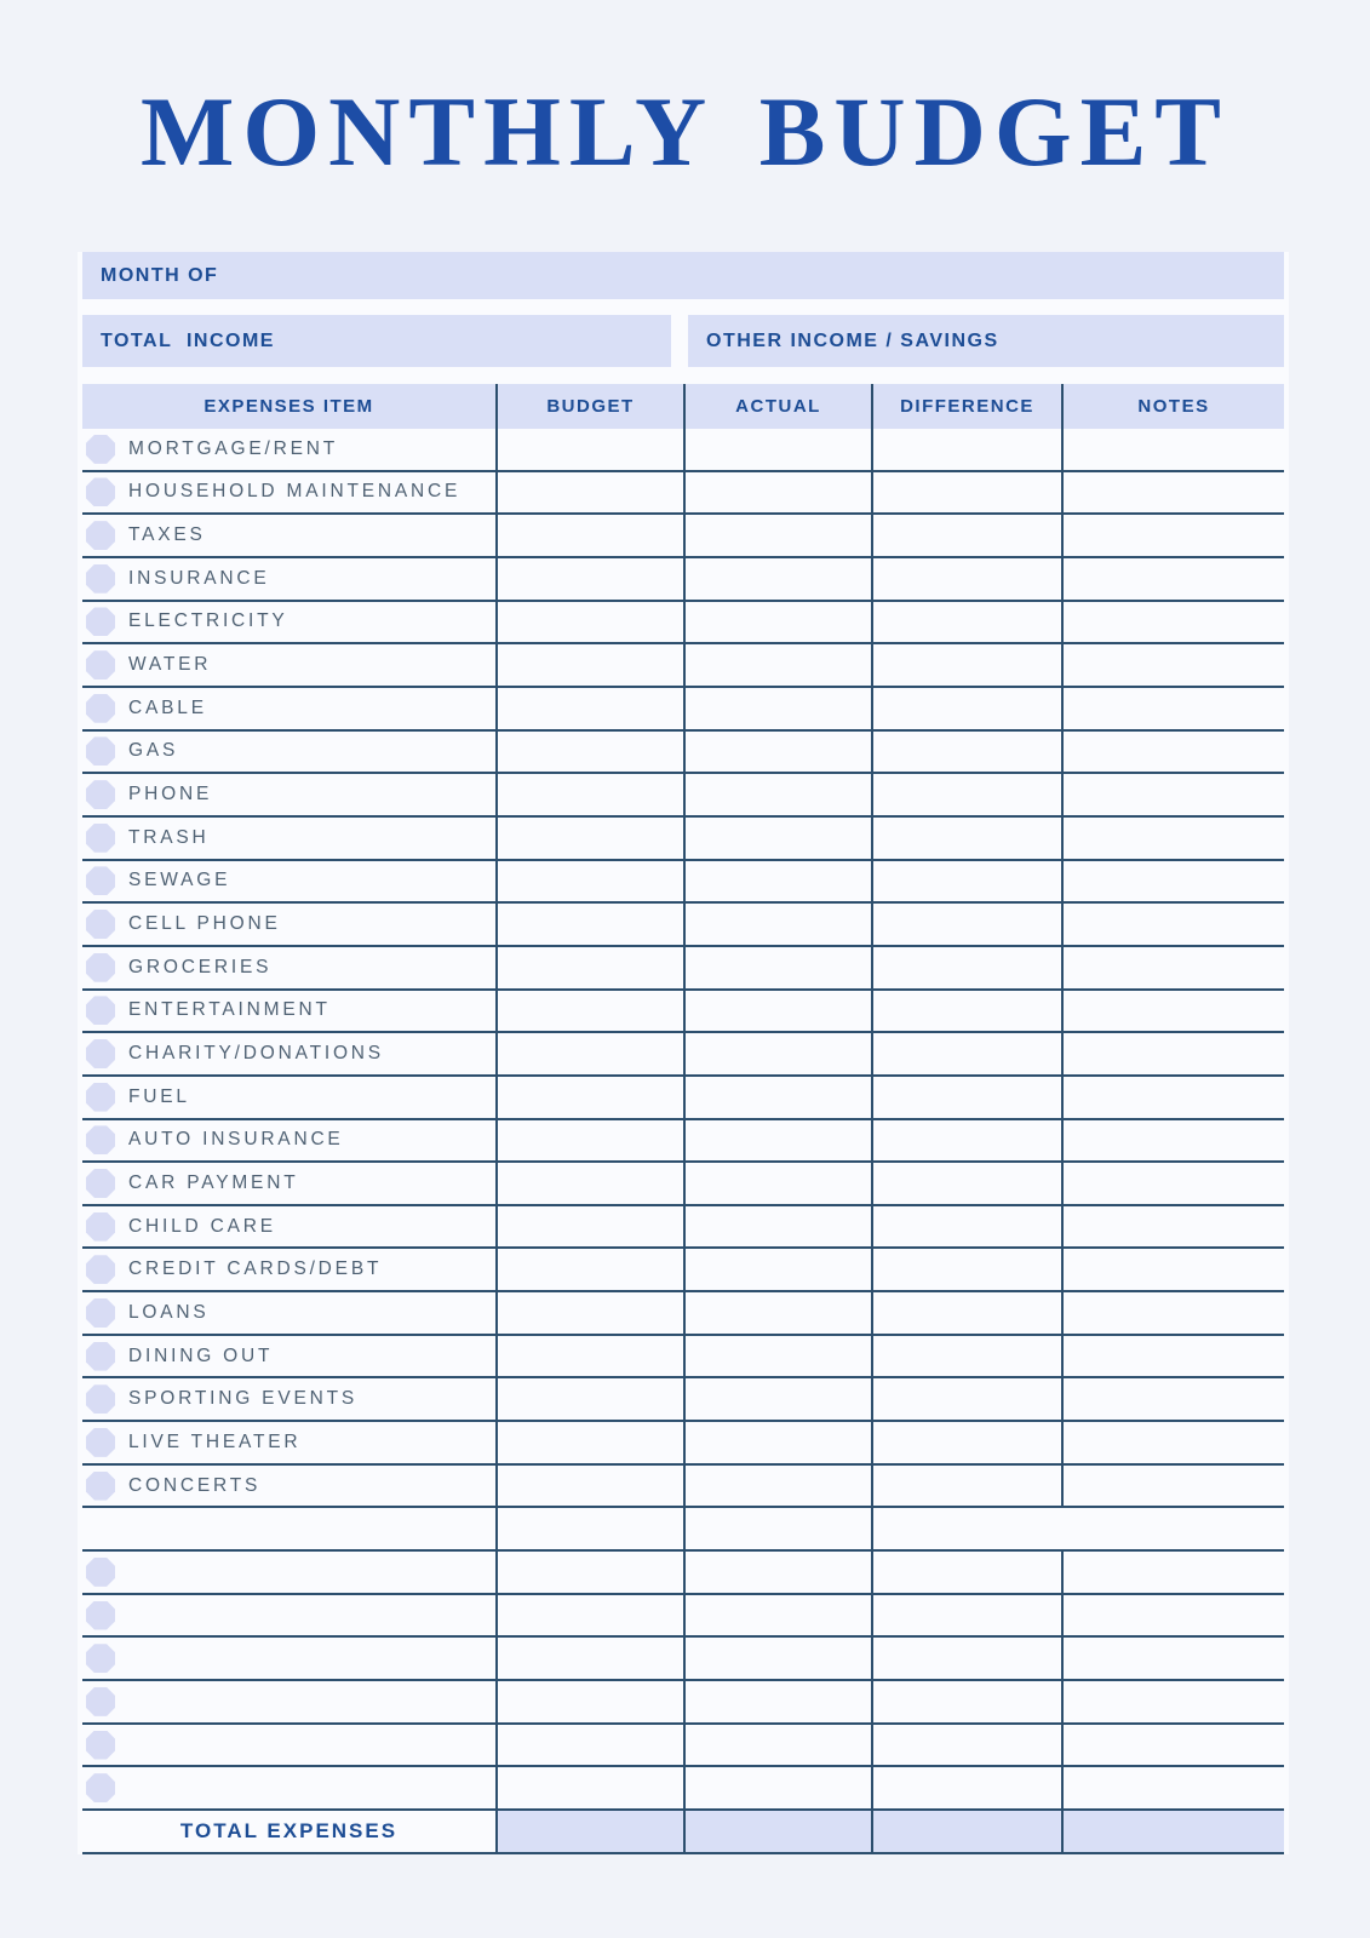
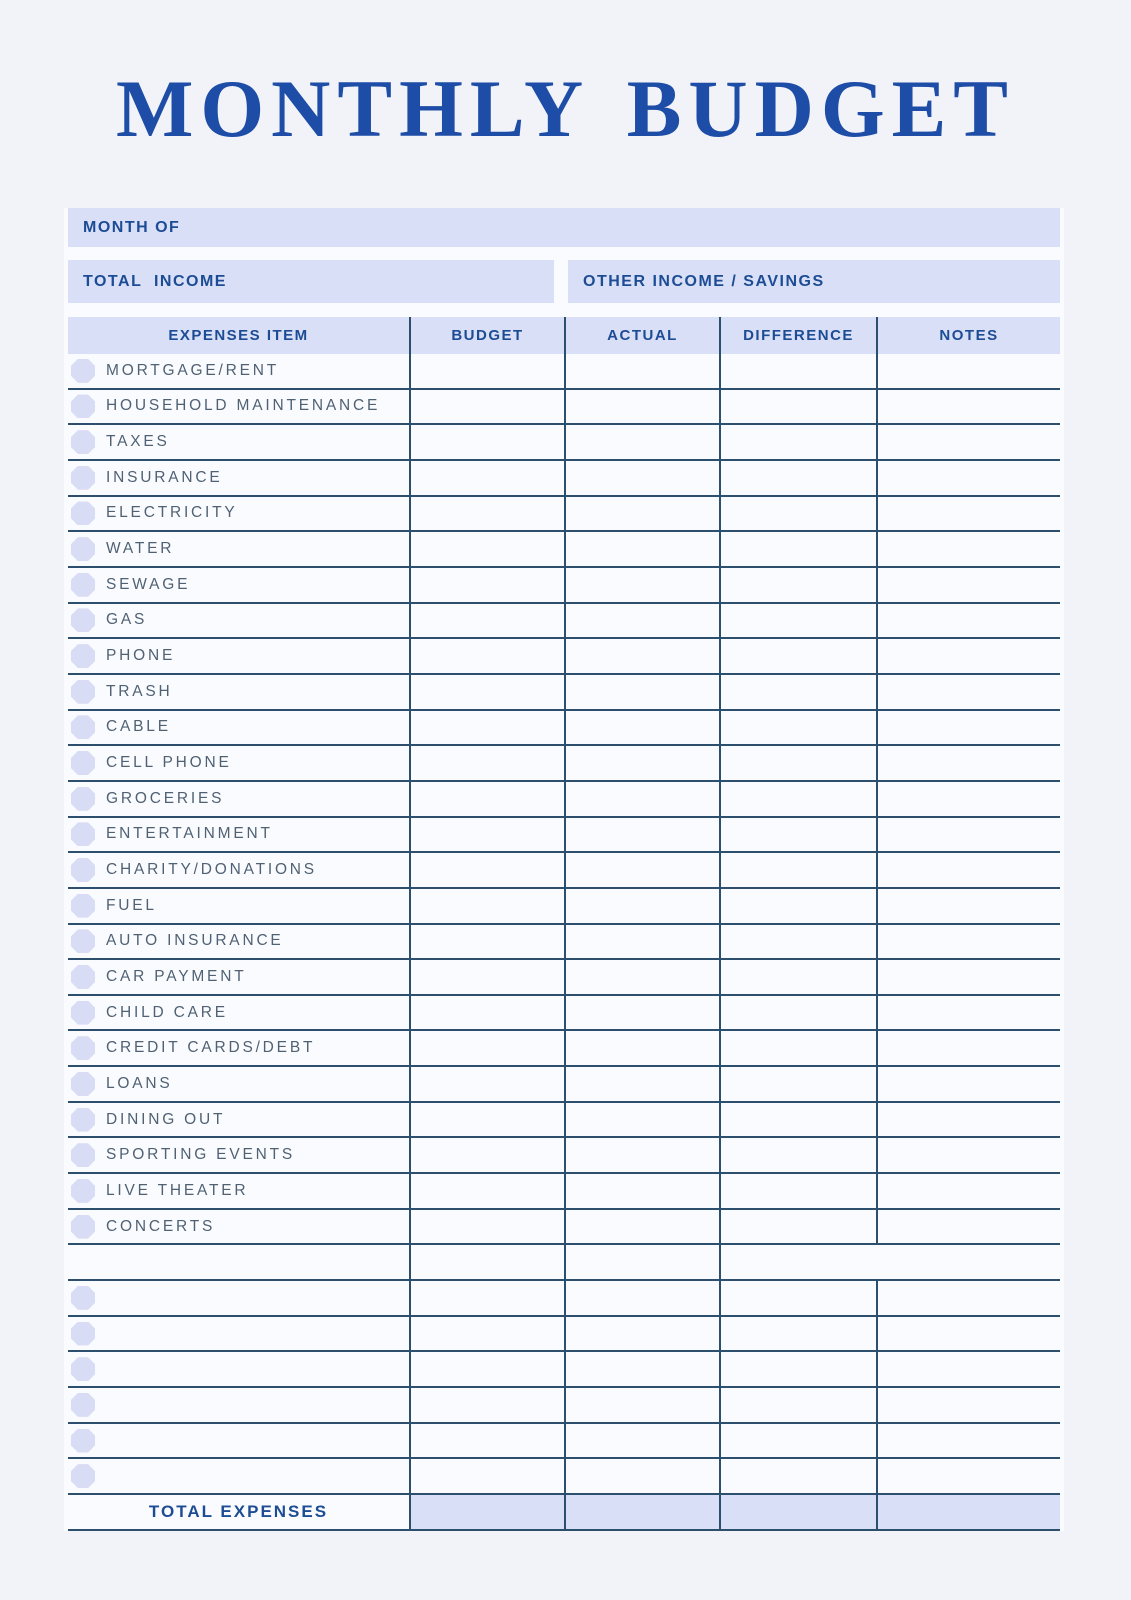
  MONTHLY BUDGET
  MONTH OF
  TOTAL INCOME
  OTHER INCOME / SAVINGS
  EXPENSES ITEM
  BUDGET
  ACTUAL
  DIFFERENCE
  NOTES
  MORTGAGE/RENT
  HOUSEHOLD MAINTENANCE
  TAXES
  INSURANCE
  ELECTRICITY
  WATER
- CABLE
+ SEWAGE
  GAS
  PHONE
  TRASH
- SEWAGE
+ CABLE
  CELL PHONE
  GROCERIES
  ENTERTAINMENT
  CHARITY/DONATIONS
  FUEL
  AUTO INSURANCE
  CAR PAYMENT
  CHILD CARE
  CREDIT CARDS/DEBT
  LOANS
  DINING OUT
  SPORTING EVENTS
  LIVE THEATER
  CONCERTS
  TOTAL EXPENSES
